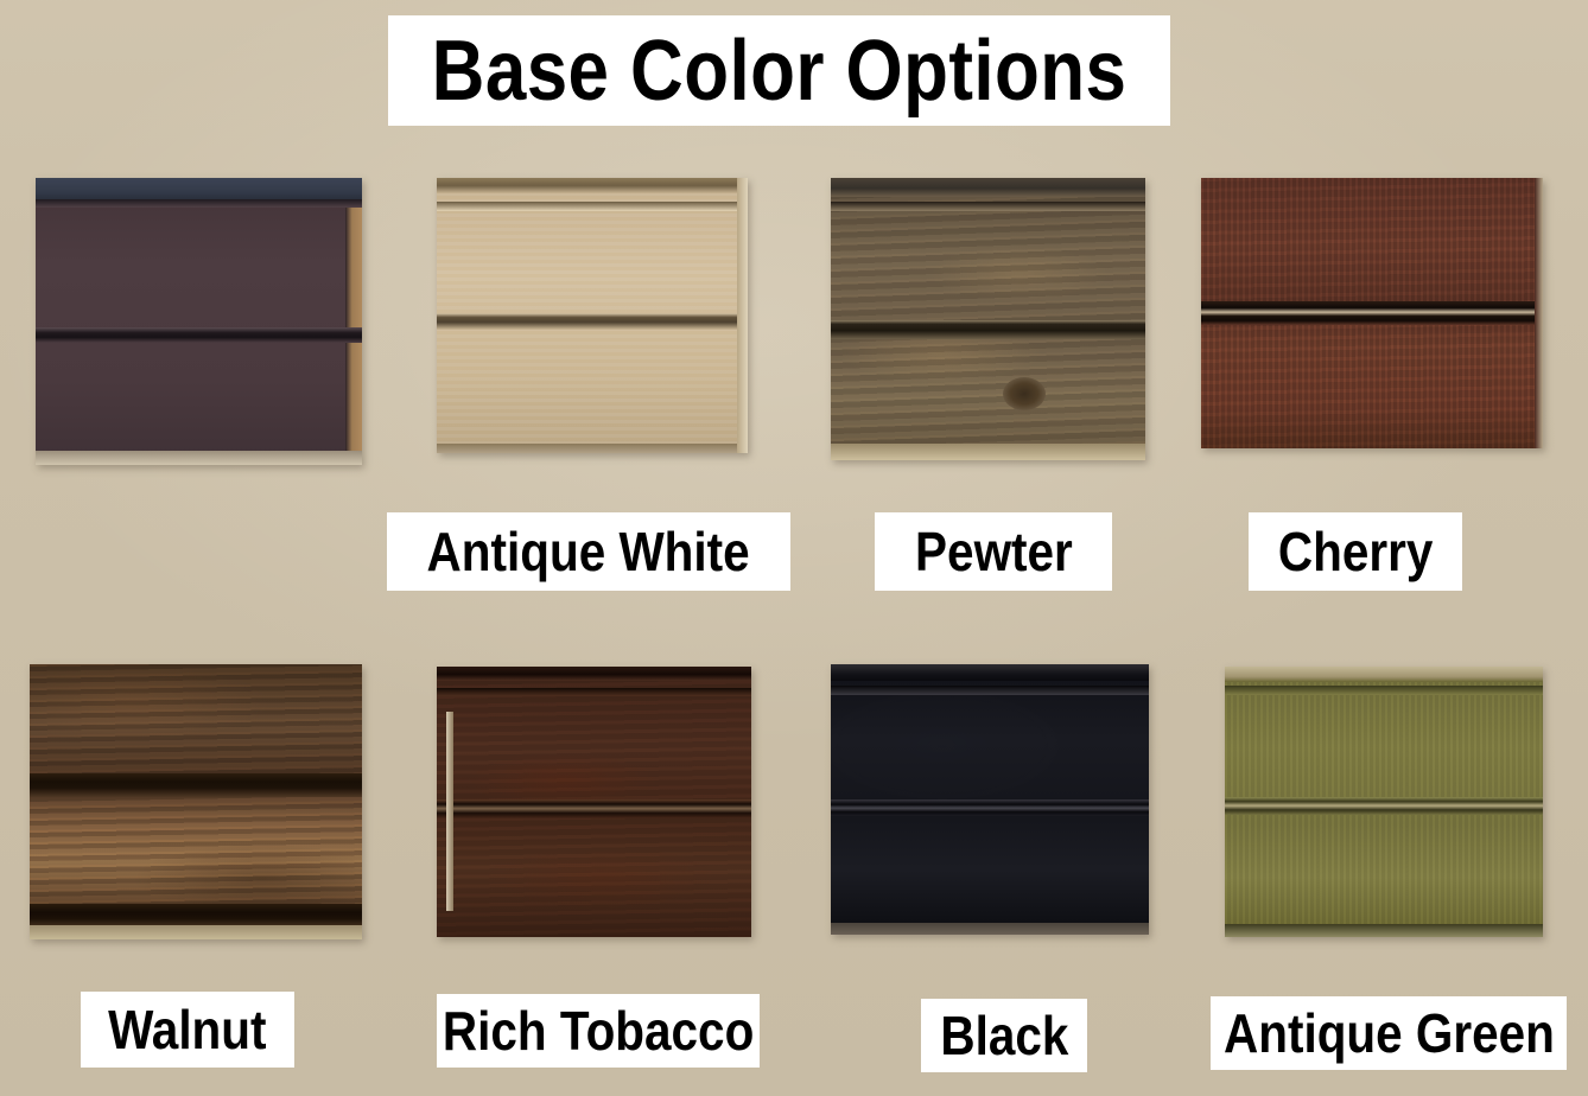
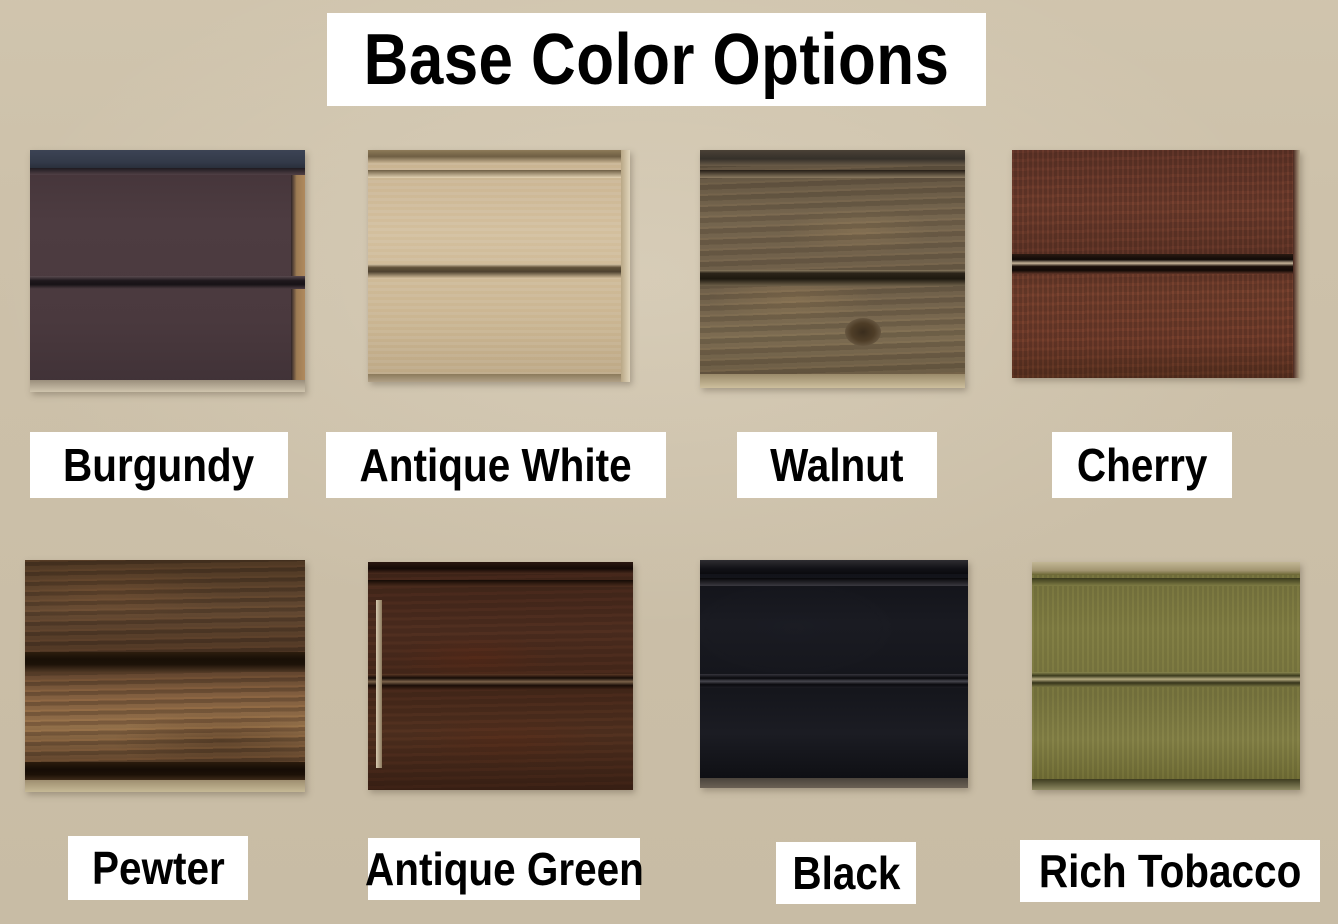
  Base Color Options
+ Burgundy
  Antique White
- Pewter
+ Walnut
  Cherry
- Walnut
+ Pewter
- Rich Tobacco
+ Antique Green
  Black
- Antique Green
+ Rich Tobacco
